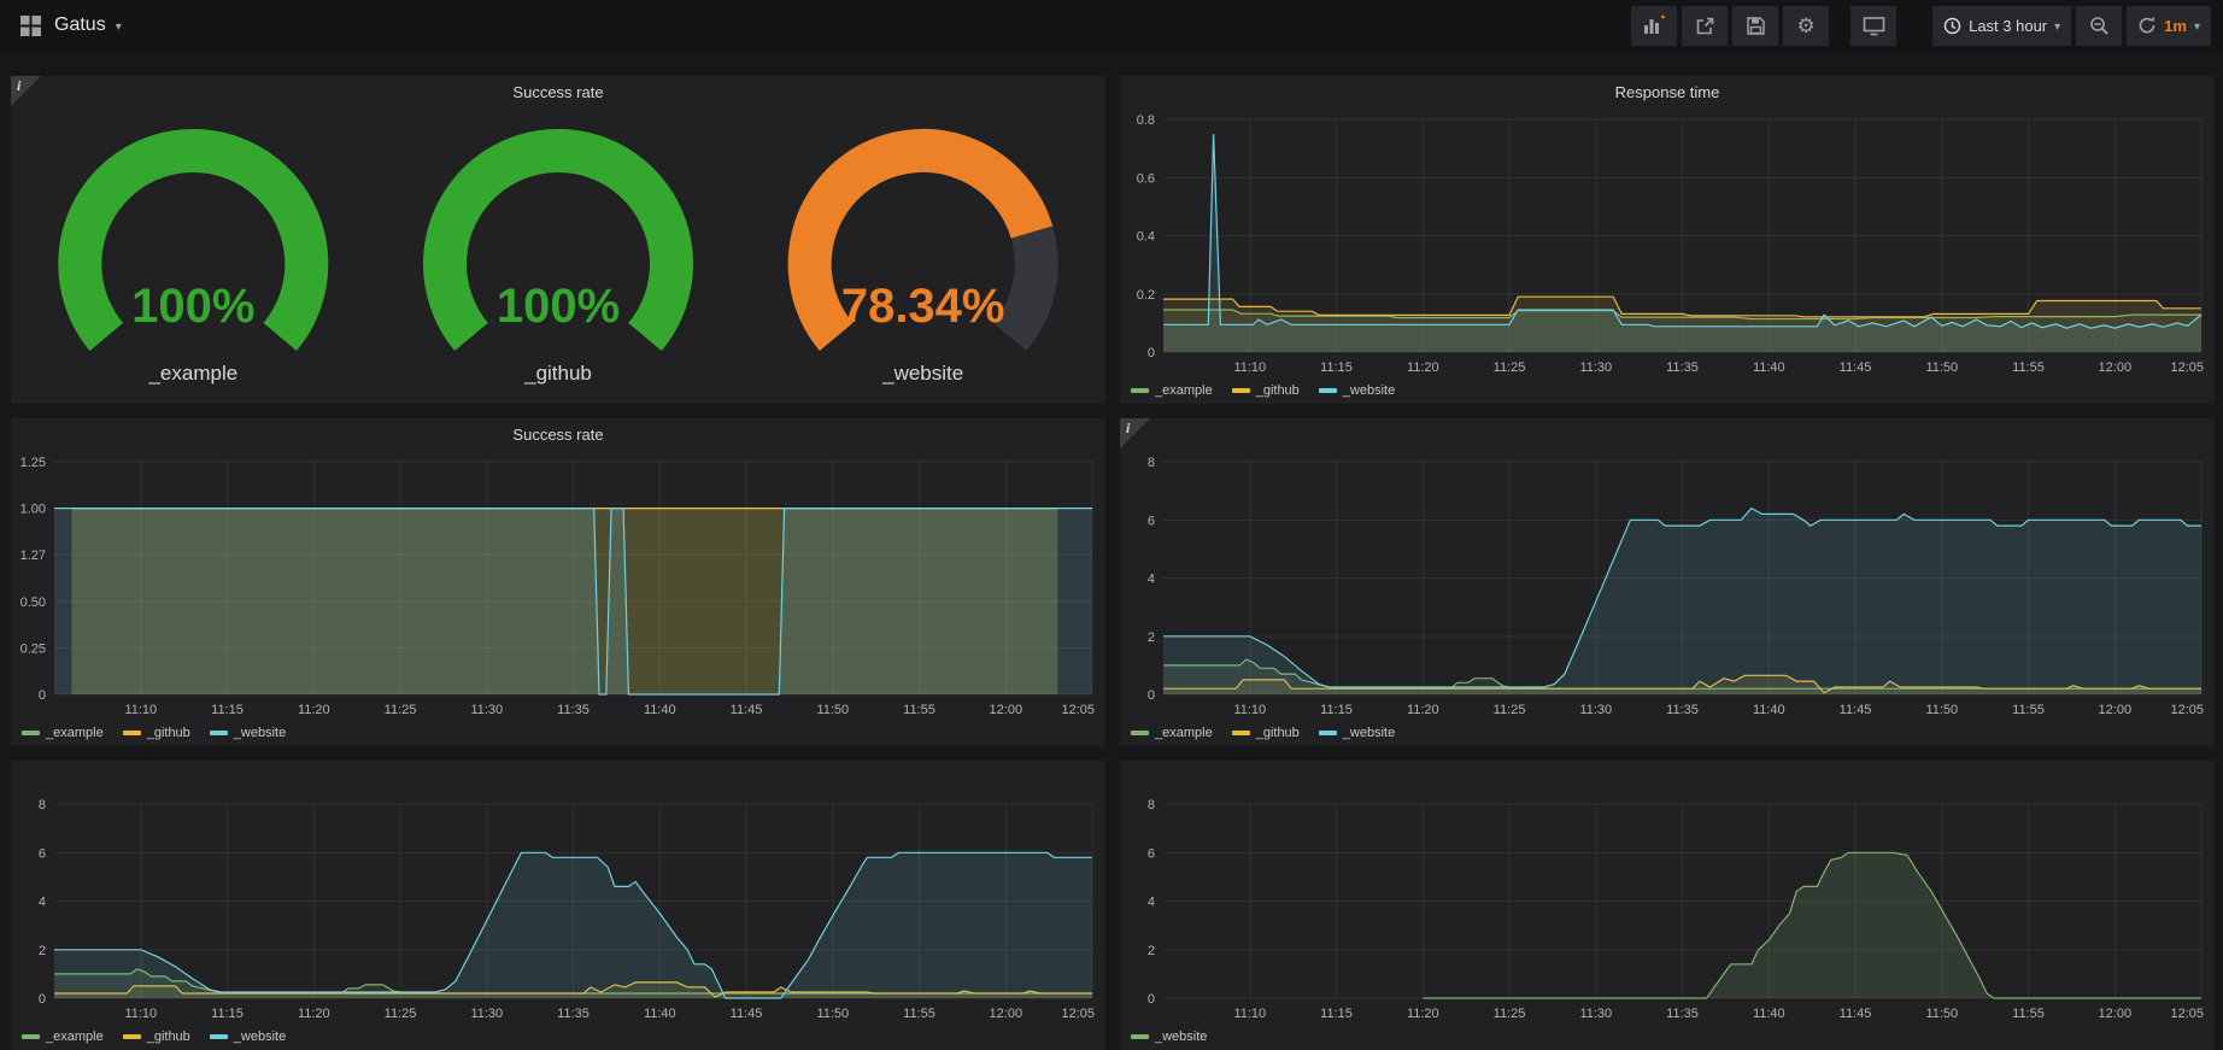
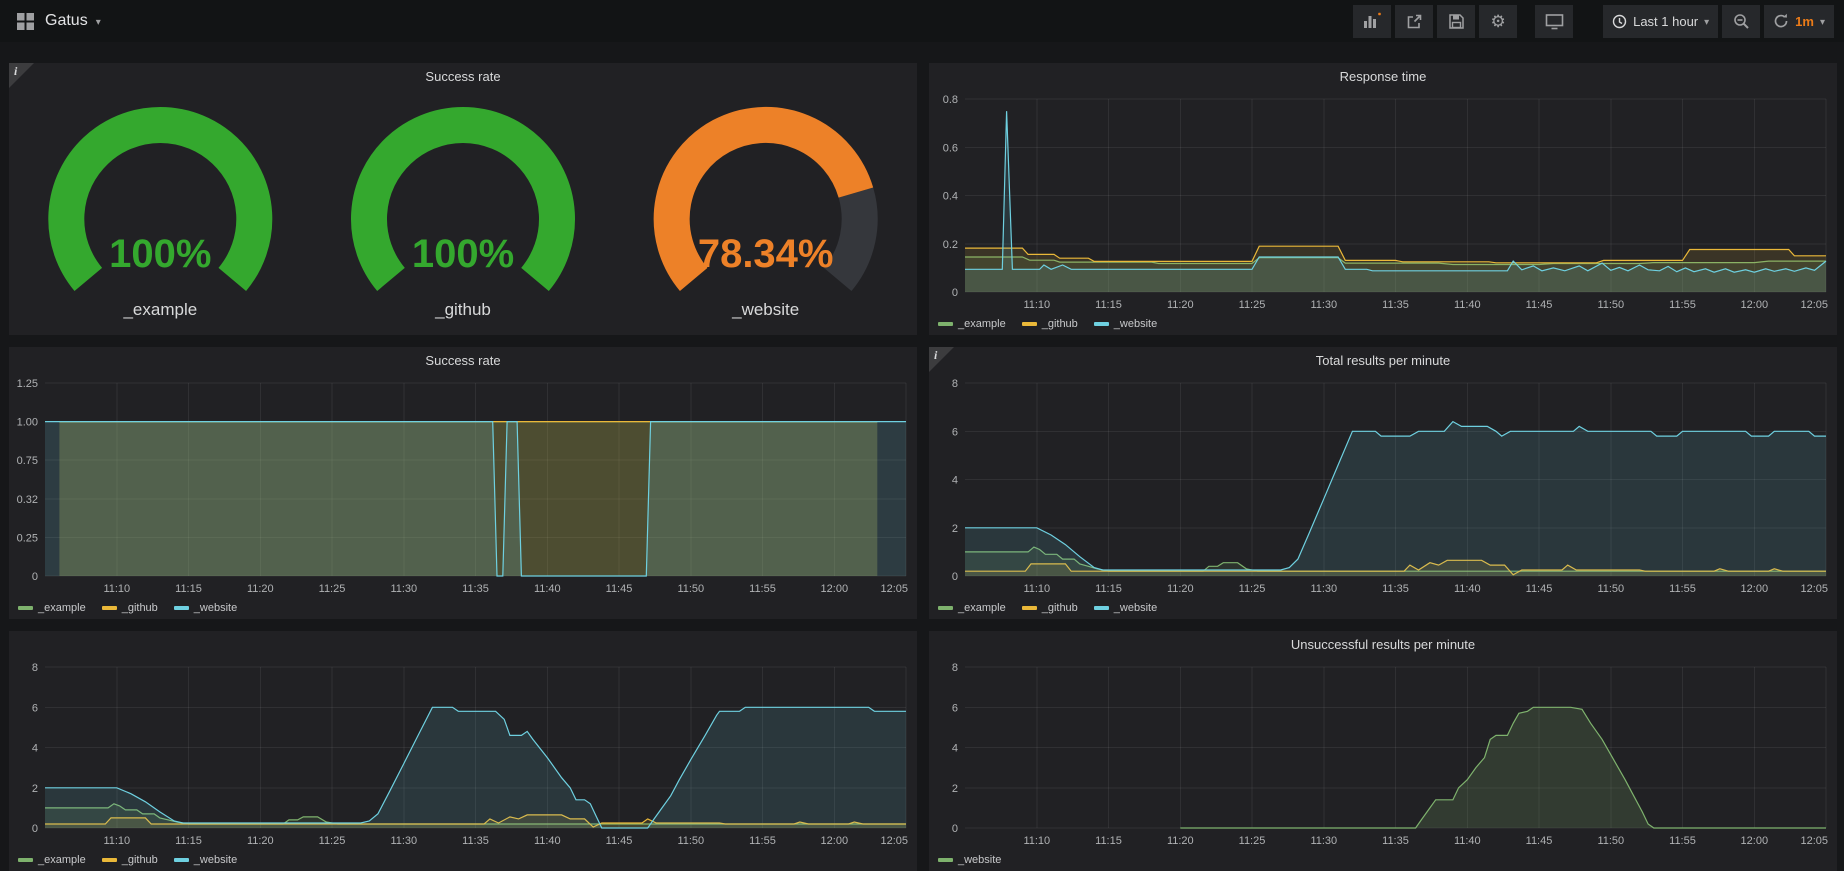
  Gatus
  ▾
  ⚙
- Last 3 hour
+ Last 1 hour
  ▾
  1m
  ▾
  i
  Success rate
  100%
  _example
  100%
  _github
  78.34%
  _website
  Response time
  0
  0.2
  0.4
  0.6
  0.8
  11:10
  11:15
  11:20
  11:25
  11:30
  11:35
  11:40
  11:45
  11:50
  11:55
  12:00
  12:05
  _example
  _github
  _website
  Success rate
  0
  0.25
- 0.50
+ 0.32
- 1.27
+ 0.75
  1.00
  1.25
  11:10
  11:15
  11:20
  11:25
  11:30
  11:35
  11:40
  11:45
  11:50
  11:55
  12:00
  12:05
  _example
  _github
  _website
  i
+ Total results per minute
  0
  2
  4
  6
  8
  11:10
  11:15
  11:20
  11:25
  11:30
  11:35
  11:40
  11:45
  11:50
  11:55
  12:00
  12:05
  _example
  _github
  _website
  0
  2
  4
  6
  8
  11:10
  11:15
  11:20
  11:25
  11:30
  11:35
  11:40
  11:45
  11:50
  11:55
  12:00
  12:05
  _example
  _github
  _website
+ Unsuccessful results per minute
  0
  2
  4
  6
  8
  11:10
  11:15
  11:20
  11:25
  11:30
  11:35
  11:40
  11:45
  11:50
  11:55
  12:00
  12:05
  _website
